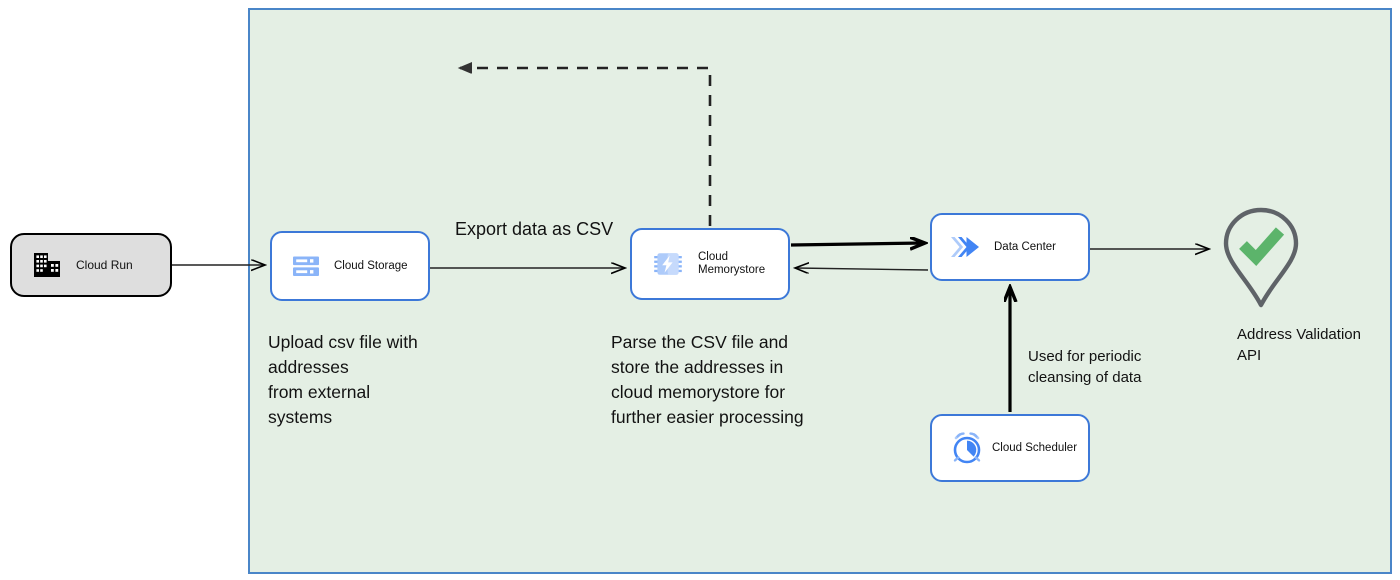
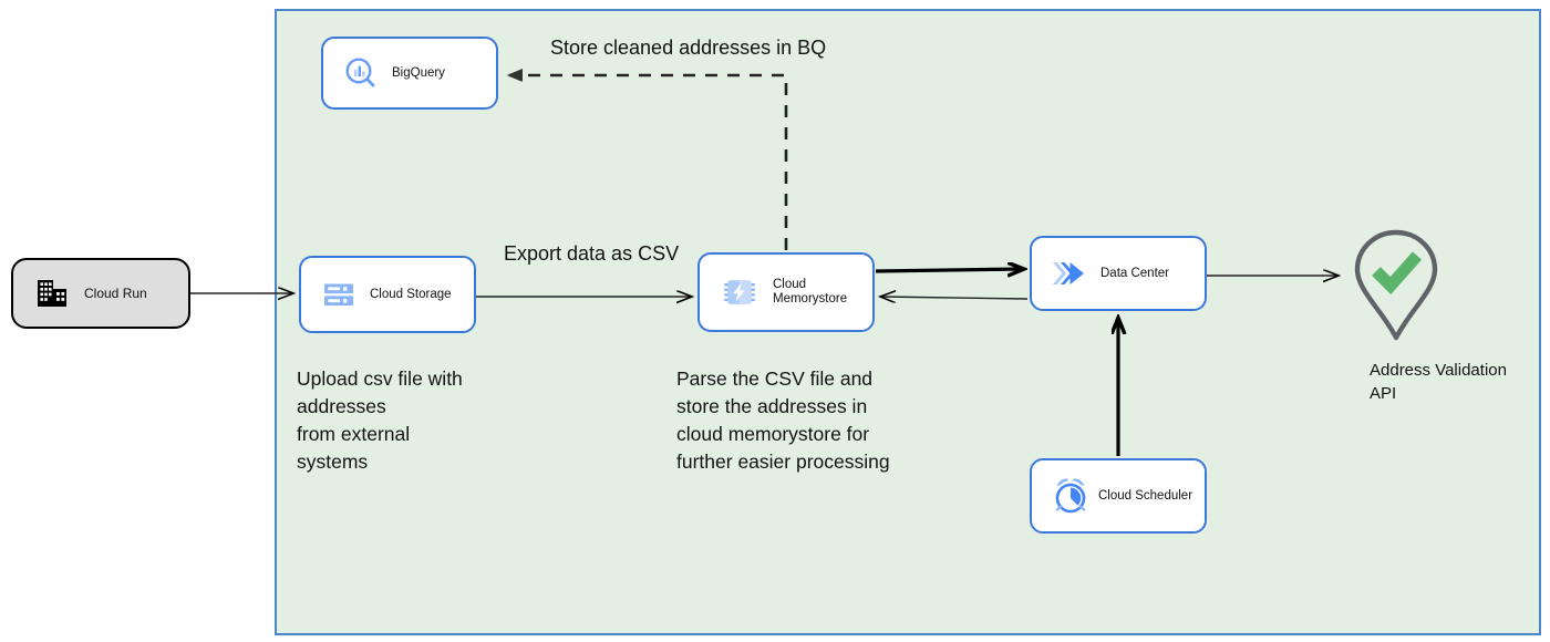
  Cloud Run
+ BigQuery
  Cloud Storage
  Cloud
  Memorystore
  Data Center
  Cloud Scheduler
+ Store cleaned addresses in BQ
  Export data as CSV
  Upload csv file with
  addresses
  from external
  systems
  Parse the CSV file and
  store the addresses in
  cloud memorystore for
  further easier processing
- Used for periodic
- cleansing of data
  Address Validation
  API
